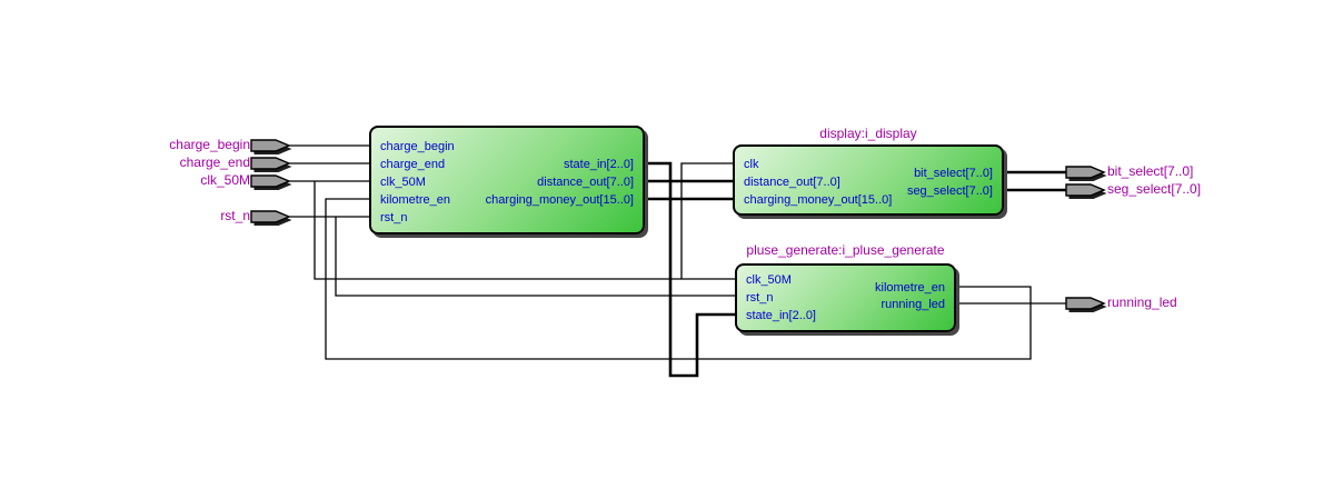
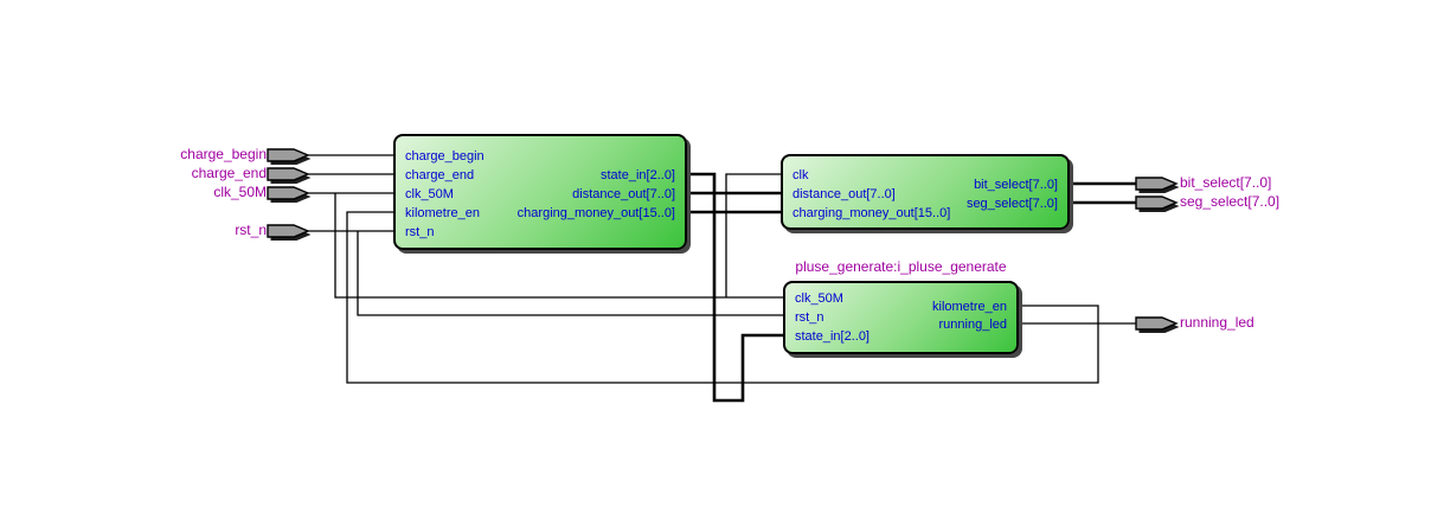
  charge_begin
  charge_end
  clk_50M
  rst_n
  bit_select[7..0]
  seg_select[7..0]
  running_led
  charge_begin
  charge_end
  clk_50M
  kilometre_en
  rst_n
  state_in[2..0]
  distance_out[7..0]
  charging_money_out[15..0]
- display:i_display
  clk
  distance_out[7..0]
  charging_money_out[15..0]
  bit_select[7..0]
  seg_select[7..0]
  pluse_generate:i_pluse_generate
  clk_50M
  rst_n
  state_in[2..0]
  kilometre_en
  running_led
